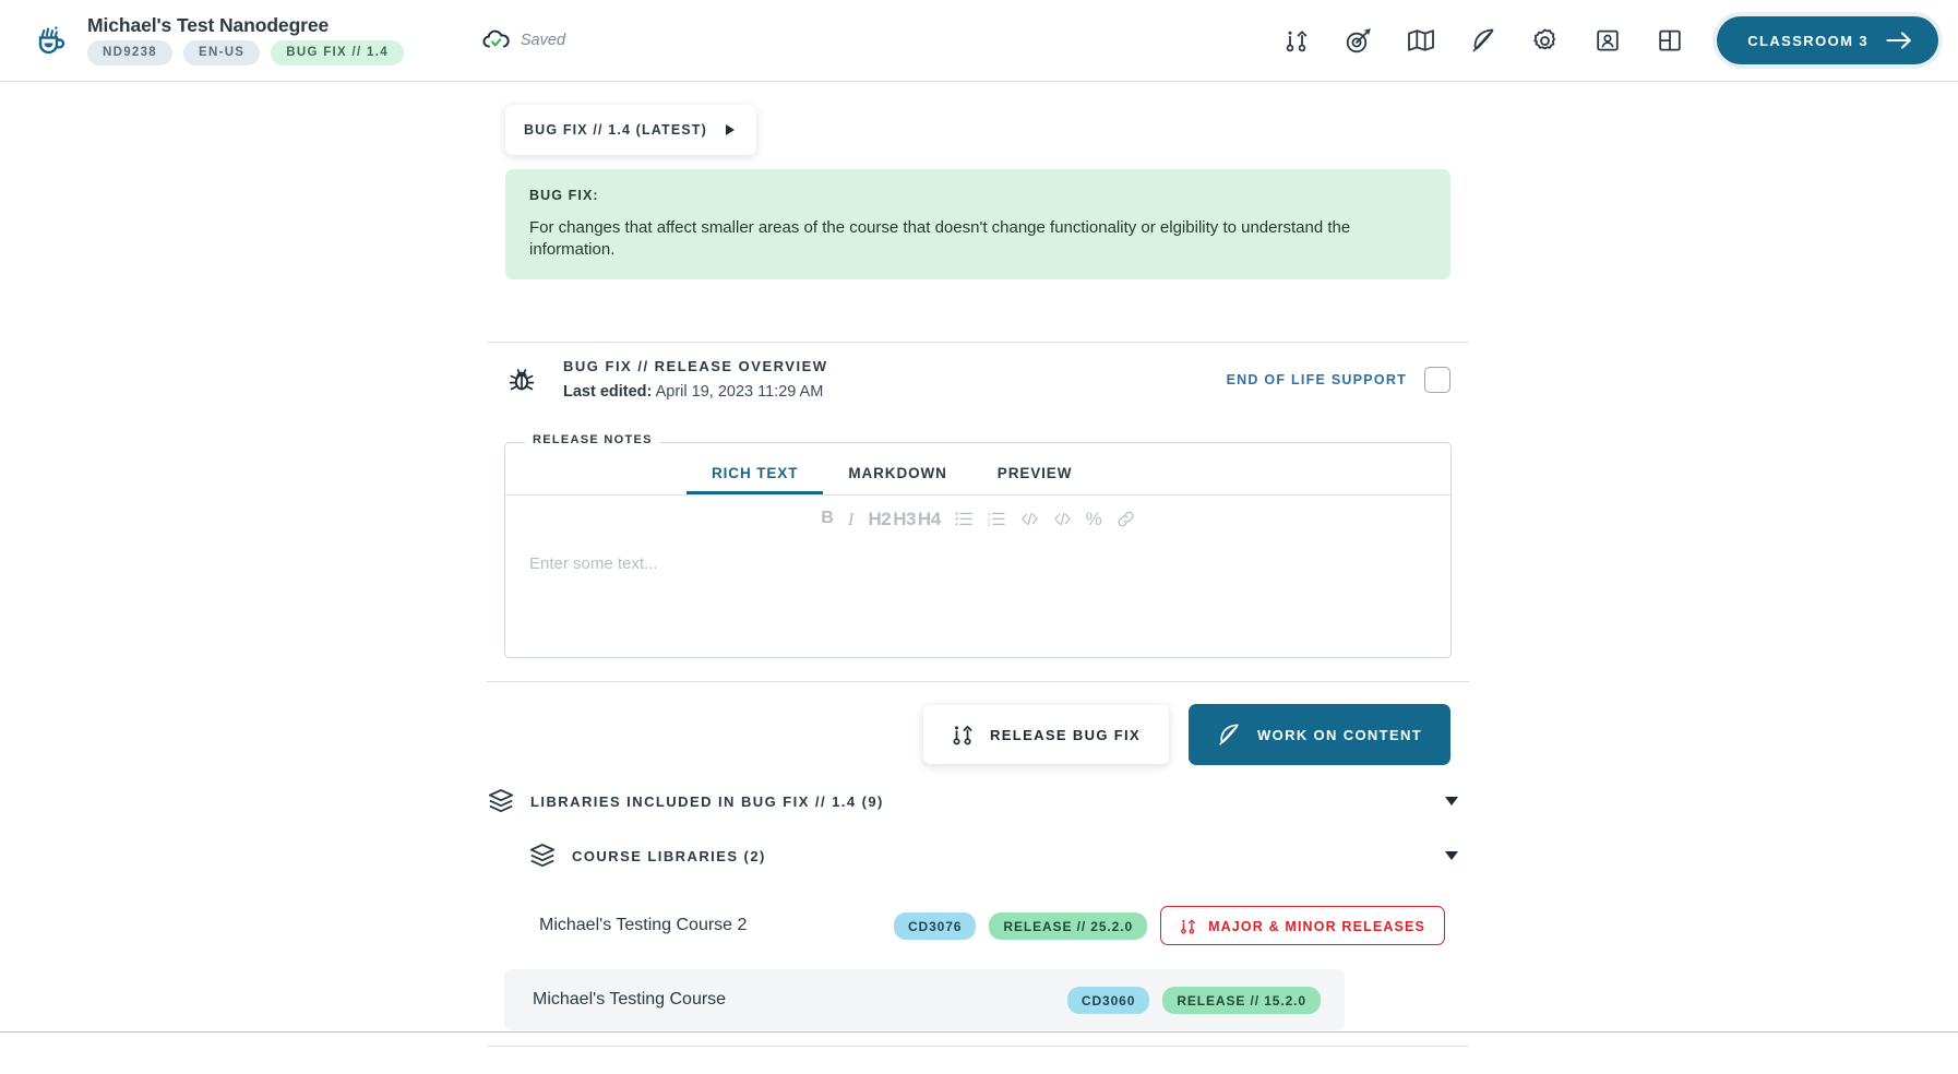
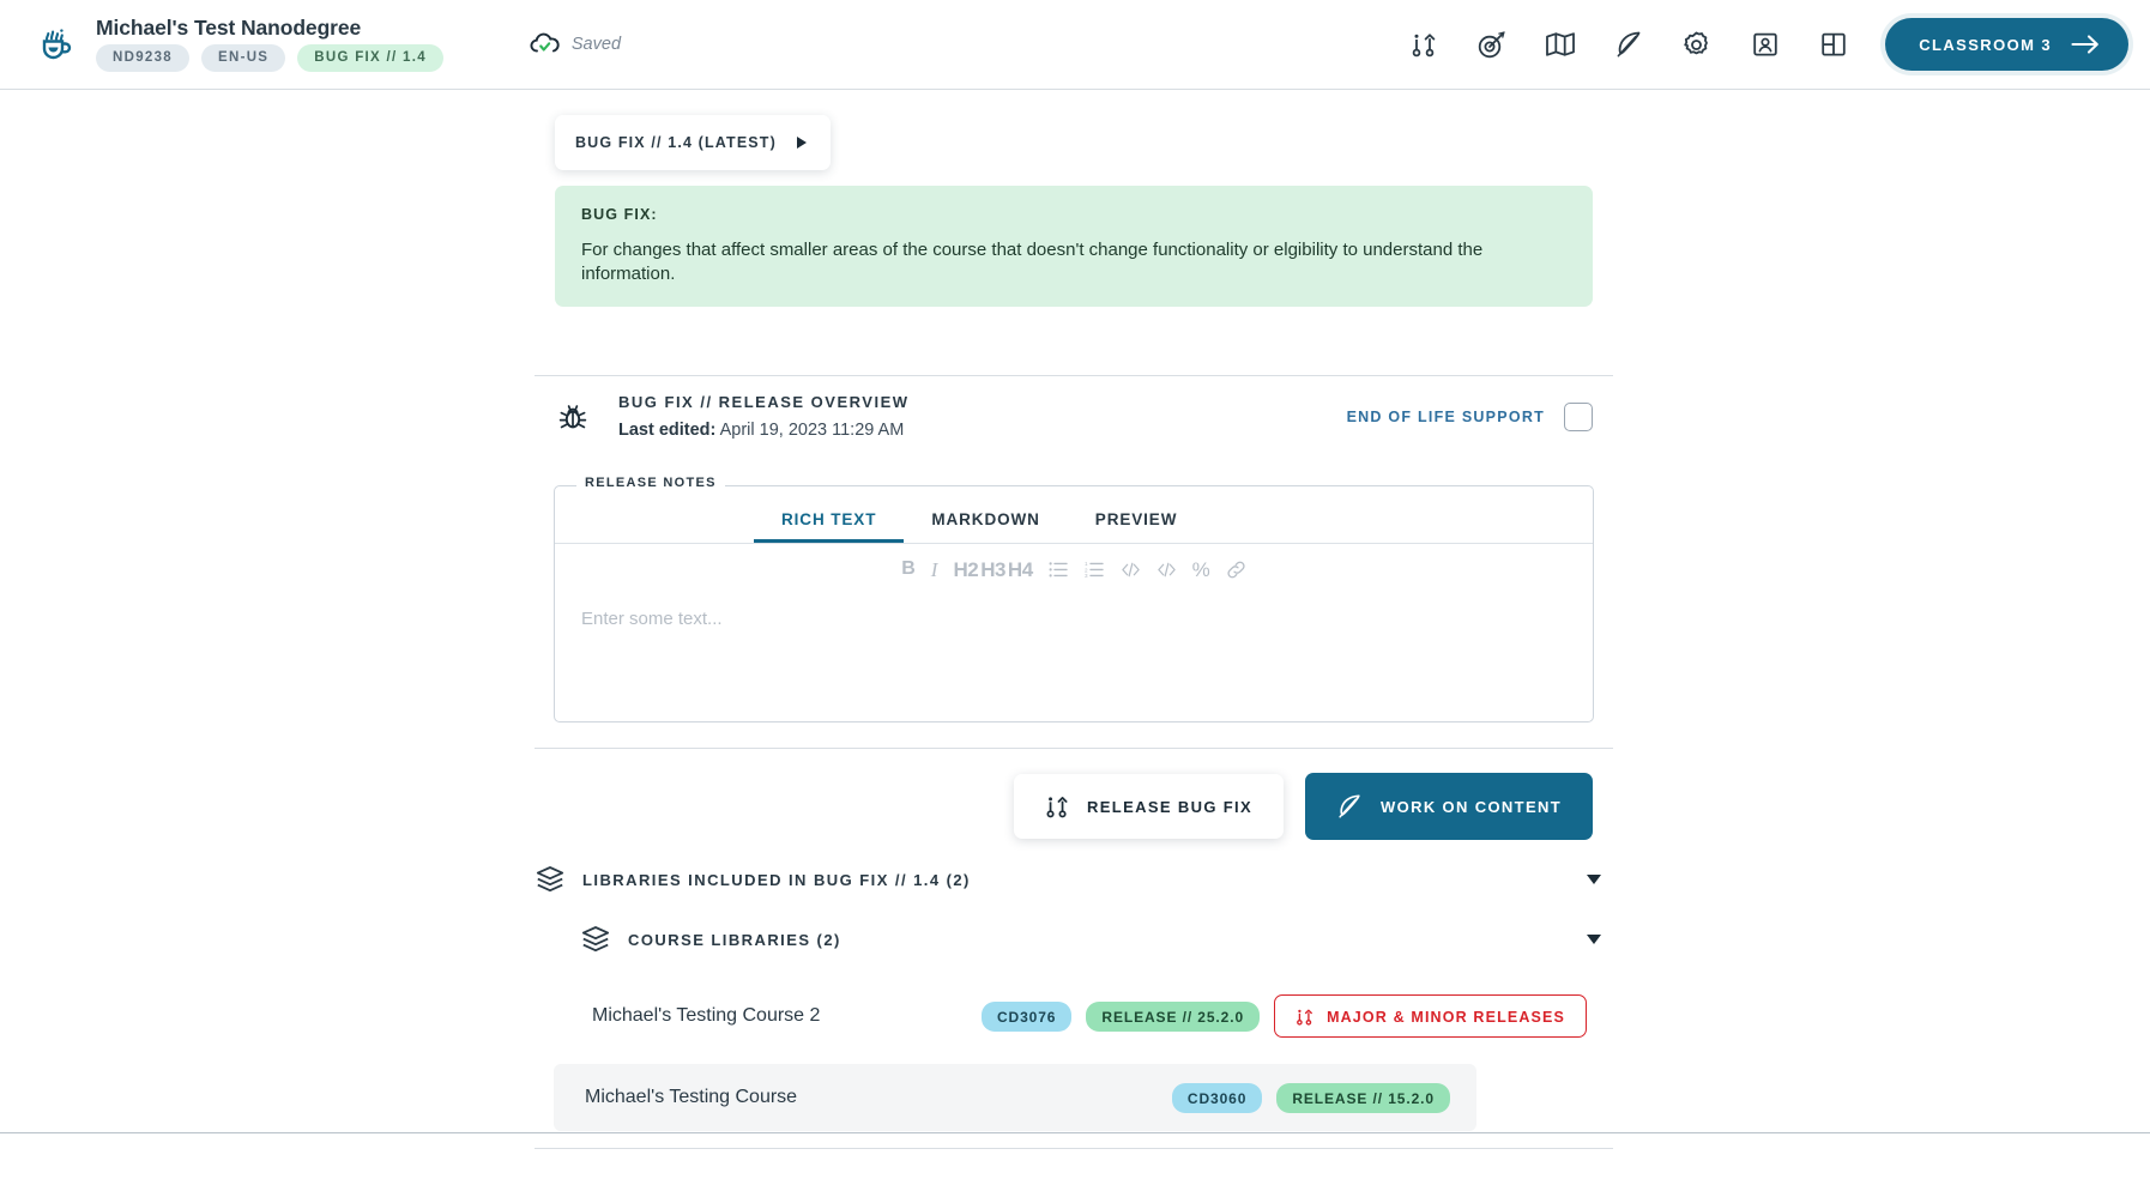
  Michael's Test Nanodegree
  ND9238
  EN-US
  BUG FIX // 1.4
  Saved
  CLASSROOM 3
  BUG FIX // 1.4 (LATEST)
  BUG FIX:
  For changes that affect smaller areas of the course that doesn't change functionality or elgibility to understand the information.
  BUG FIX // RELEASE OVERVIEW
  Last edited: April 19, 2023 11:29 AM
  END OF LIFE SUPPORT
  RELEASE NOTES
  RICH TEXT
  MARKDOWN
  PREVIEW
  B
  I
  H2
  H3
  H4
  %
  Enter some text...
  RELEASE BUG FIX
  WORK ON CONTENT
- LIBRARIES INCLUDED IN BUG FIX // 1.4 (9)
+ LIBRARIES INCLUDED IN BUG FIX // 1.4 (2)
  COURSE LIBRARIES (2)
  Michael's Testing Course 2
  CD3076
  RELEASE // 25.2.0
  MAJOR & MINOR RELEASES
  Michael's Testing Course
  CD3060
  RELEASE // 15.2.0
